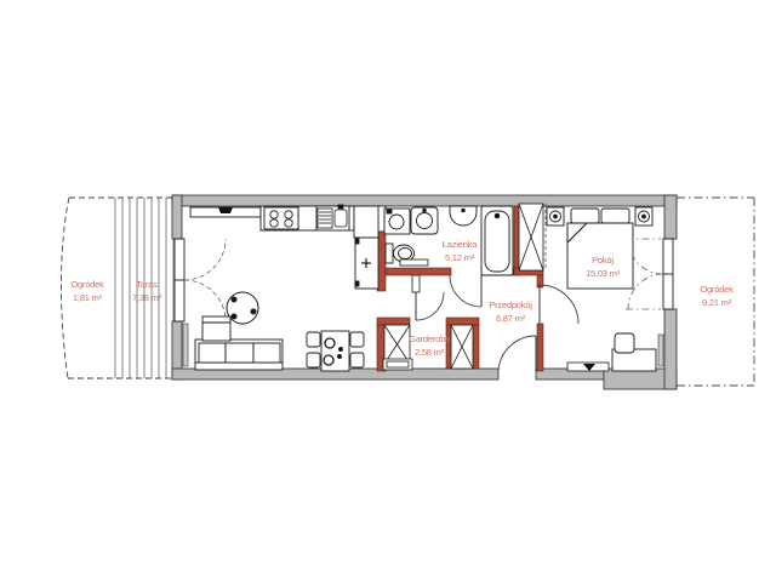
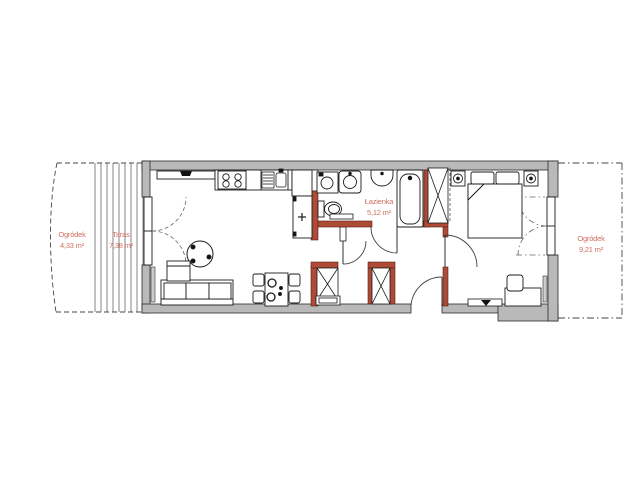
  Ogródek
- 1,81 m²
+ 4,33 m²
  Taras
  7,38 m²
  Łazienka
  5,12 m²
- Przedpokój
- 6,87 m²
- Garderoba
- 2,58 m²
- Pokój
- 15,03 m²
  Ogródek
  9,21 m²
